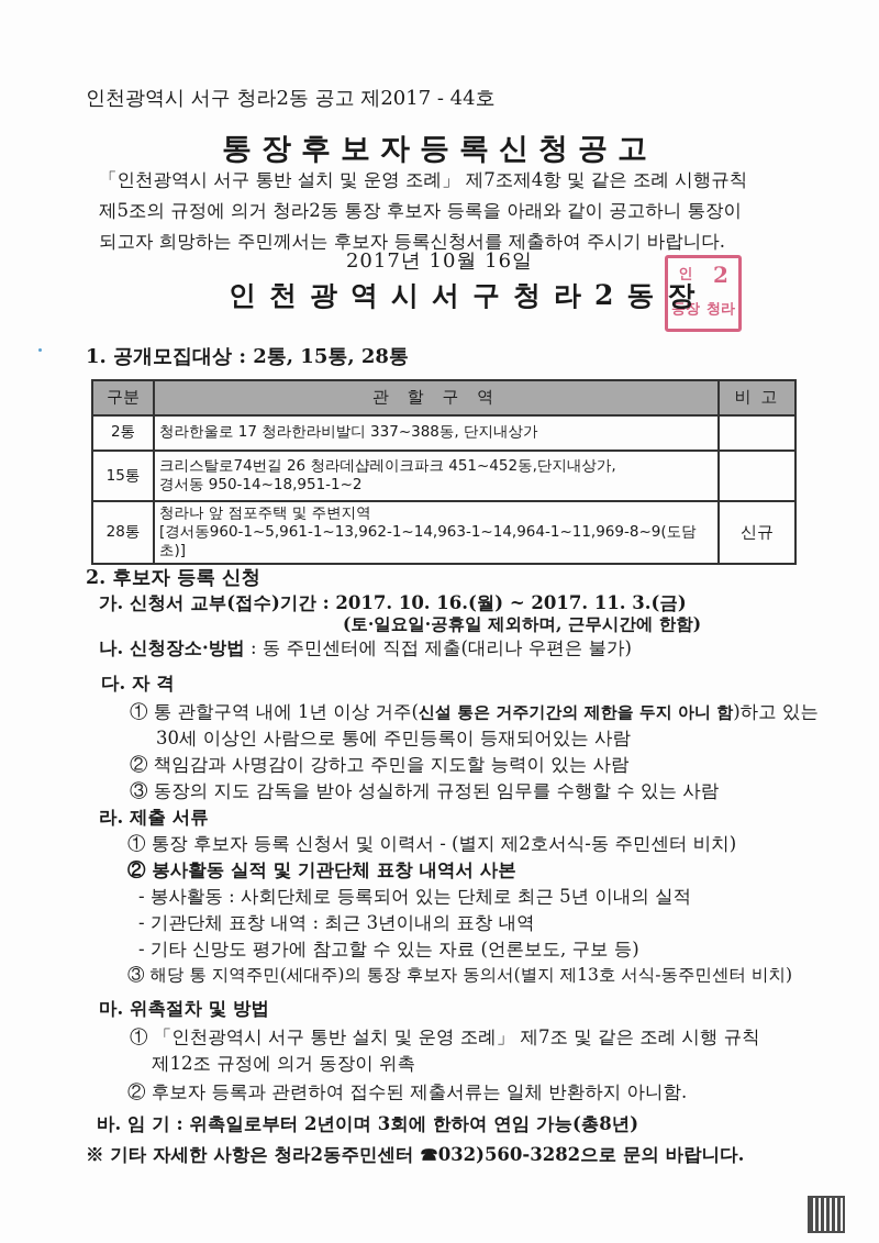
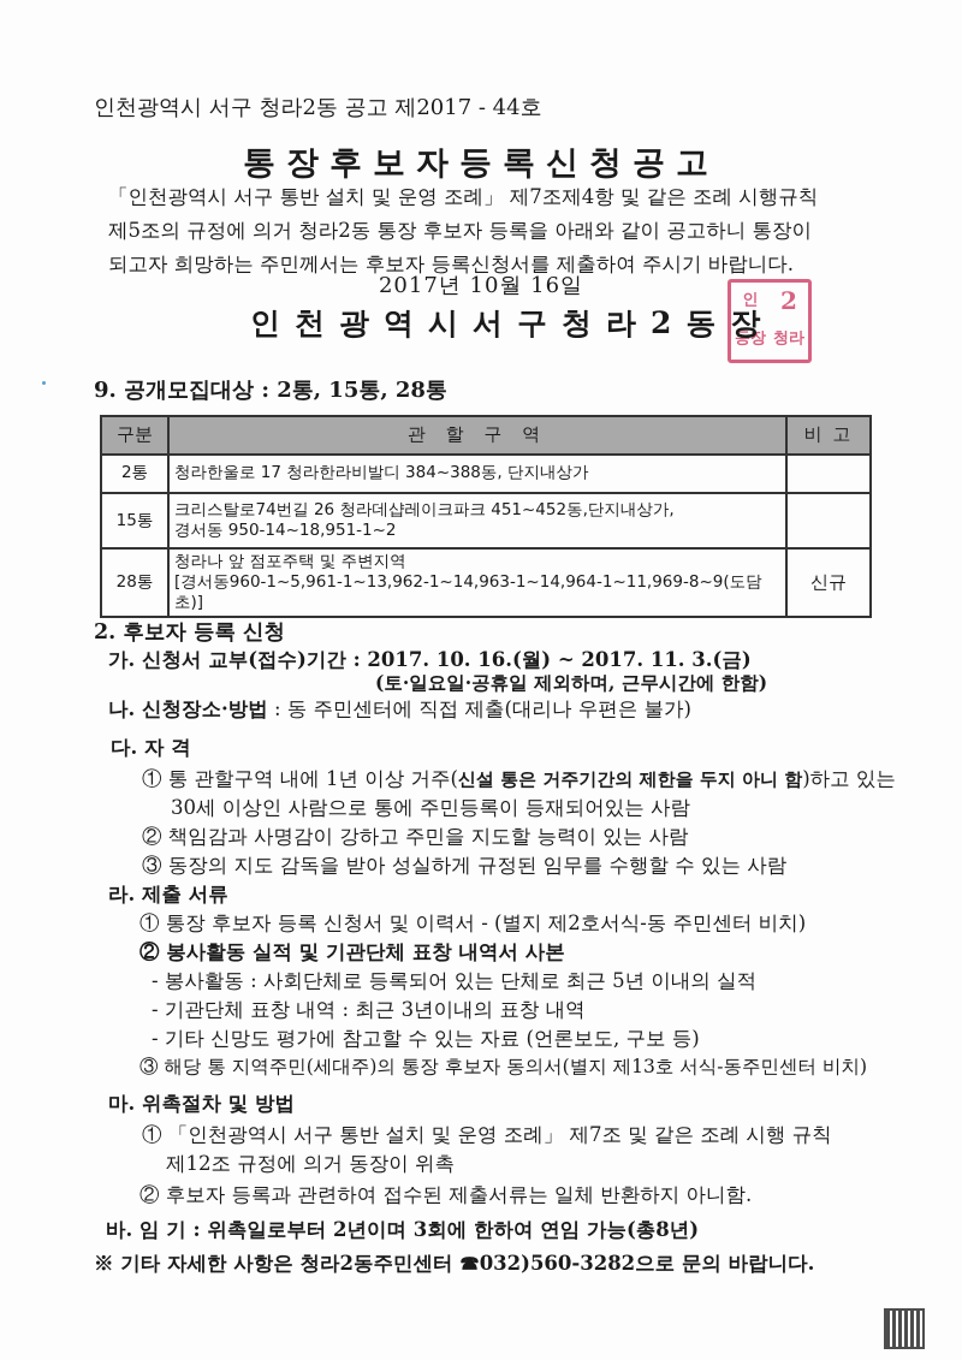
  인천광역시 서구 청라2동 공고 제2017 - 44호
  통장후보자등록신청공고
  「인천광역시 서구 통반 설치 및 운영 조례」 제7조제4항 및 같은 조례 시행규칙
  제5조의 규정에 의거 청라2동 통장 후보자 등록을 아래와 같이 공고하니 통장이
  되고자 희망하는 주민께서는 후보자 등록신청서를 제출하여 주시기 바랍니다.
  2017년 10월 16일
  인
  2
  동장
  청라
  인천광역시서구청라2동장
- 1. 공개모집대상 : 2통, 15통, 28통
+ 9. 공개모집대상 : 2통, 15통, 28통
  구분	관 할 구 역	비 고
- 2통	청라한울로 17 청라한라비발디 337~388동, 단지내상가
+ 2통	청라한울로 17 청라한라비발디 384~388동, 단지내상가
  15통	크리스탈로74번길 26 청라데샵레이크파크 451~452동,단지내상가, 경서동 950-14~18,951-1~2
  28통	청라나 앞 점포주택 및 주변지역 [경서동960-1~5,961-1~13,962-1~14,963-1~14,964-1~11,969-8~9(도담초)]	신규
  2. 후보자 등록 신청
  가. 신청서 교부(접수)기간 : 2017. 10. 16.(월) ~ 2017. 11. 3.(금)
  (토·일요일·공휴일 제외하며, 근무시간에 한함)
  나. 신청장소·방법 : 동 주민센터에 직접 제출(대리나 우편은 불가)
  다. 자 격
  ① 통 관할구역 내에 1년 이상 거주(신설 통은 거주기간의 제한을 두지 아니 함)하고 있는
  30세 이상인 사람으로 통에 주민등록이 등재되어있는 사람
  ② 책임감과 사명감이 강하고 주민을 지도할 능력이 있는 사람
  ③ 동장의 지도 감독을 받아 성실하게 규정된 임무를 수행할 수 있는 사람
  라. 제출 서류
  ① 통장 후보자 등록 신청서 및 이력서 - (별지 제2호서식-동 주민센터 비치)
  ② 봉사활동 실적 및 기관단체 표창 내역서 사본
  - 봉사활동 : 사회단체로 등록되어 있는 단체로 최근 5년 이내의 실적
  - 기관단체 표창 내역 : 최근 3년이내의 표창 내역
  - 기타 신망도 평가에 참고할 수 있는 자료 (언론보도, 구보 등)
  ③ 해당 통 지역주민(세대주)의 통장 후보자 동의서(별지 제13호 서식-동주민센터 비치)
  마. 위촉절차 및 방법
  ① 「인천광역시 서구 통반 설치 및 운영 조례」 제7조 및 같은 조례 시행 규칙
  제12조 규정에 의거 동장이 위촉
  ② 후보자 등록과 관련하여 접수된 제출서류는 일체 반환하지 아니함.
  바. 임 기 : 위촉일로부터 2년이며 3회에 한하여 연임 가능(총8년)
  ※ 기타 자세한 사항은 청라2동주민센터 ☎032)560-3282으로 문의 바랍니다.
